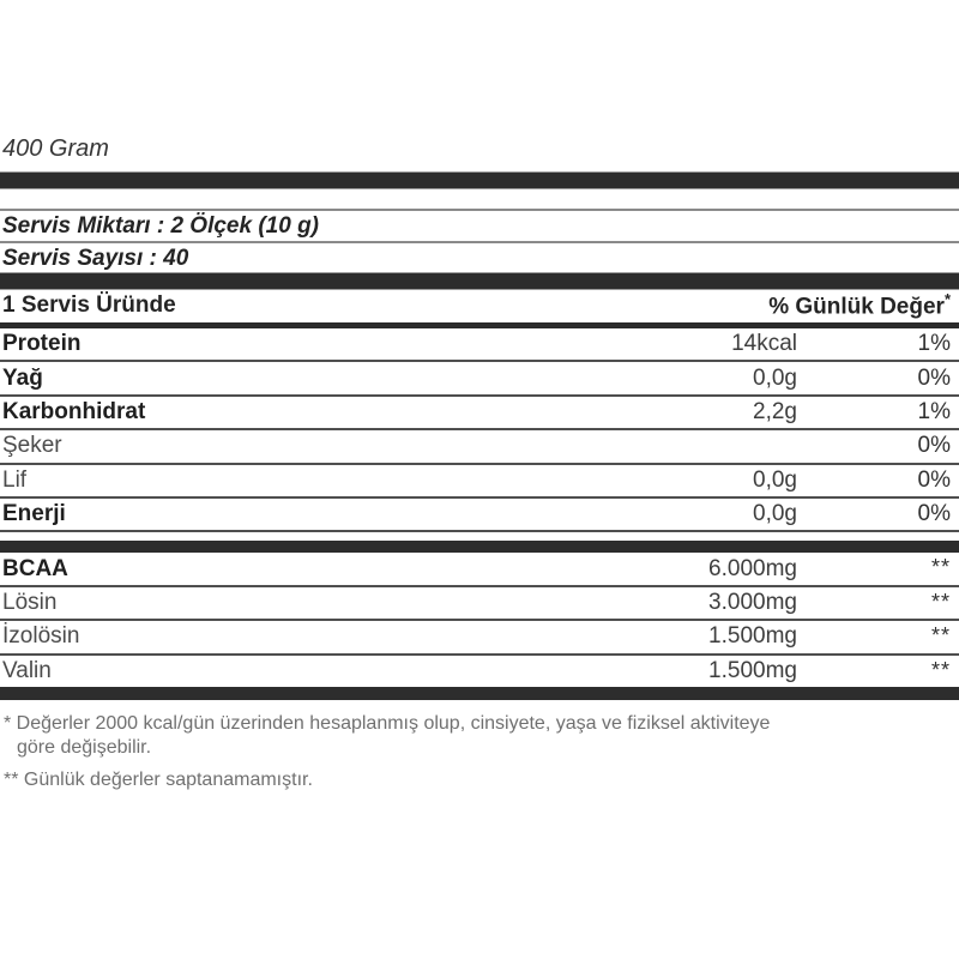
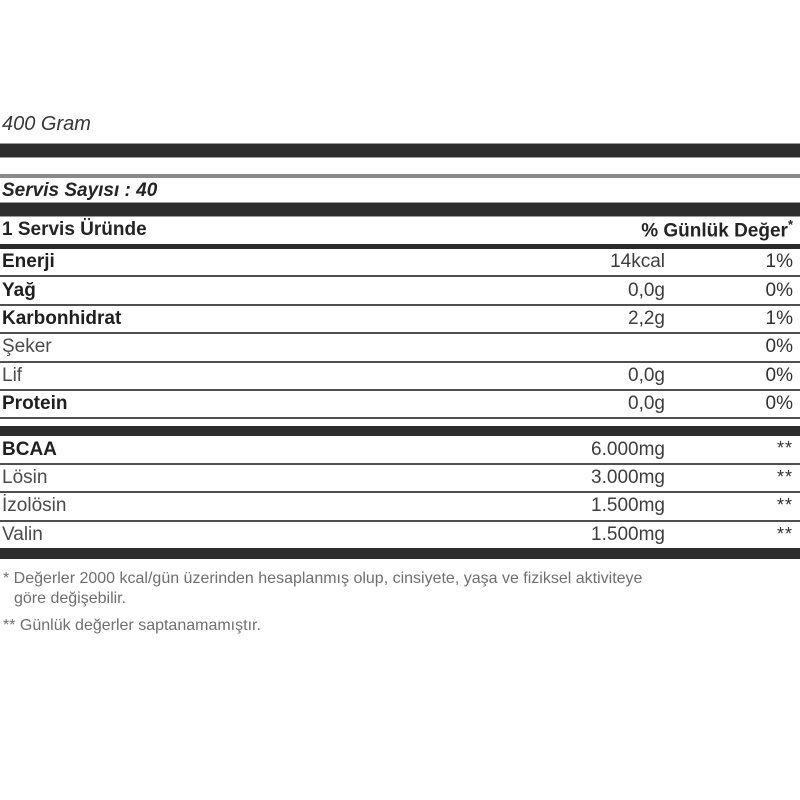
  400 Gram
- Servis Miktarı : 2 Ölçek (10 g)
  Servis Sayısı : 40
  1 Servis Üründe
  % Günlük Değer*
- Protein
+ Enerji
  14kcal
  1%
  Yağ
  0,0g
  0%
  Karbonhidrat
  2,2g
  1%
  Şeker
  0%
  Lif
  0,0g
  0%
- Enerji
+ Protein
  0,0g
  0%
  BCAA
  6.000mg
  **
  Lösin
  3.000mg
  **
  İzolösin
  1.500mg
  **
  Valin
  1.500mg
  **
  * Değerler 2000 kcal/gün üzerinden hesaplanmış olup, cinsiyete, yaşa ve fiziksel aktiviteye
  göre değişebilir.
  ** Günlük değerler saptanamamıştır.
